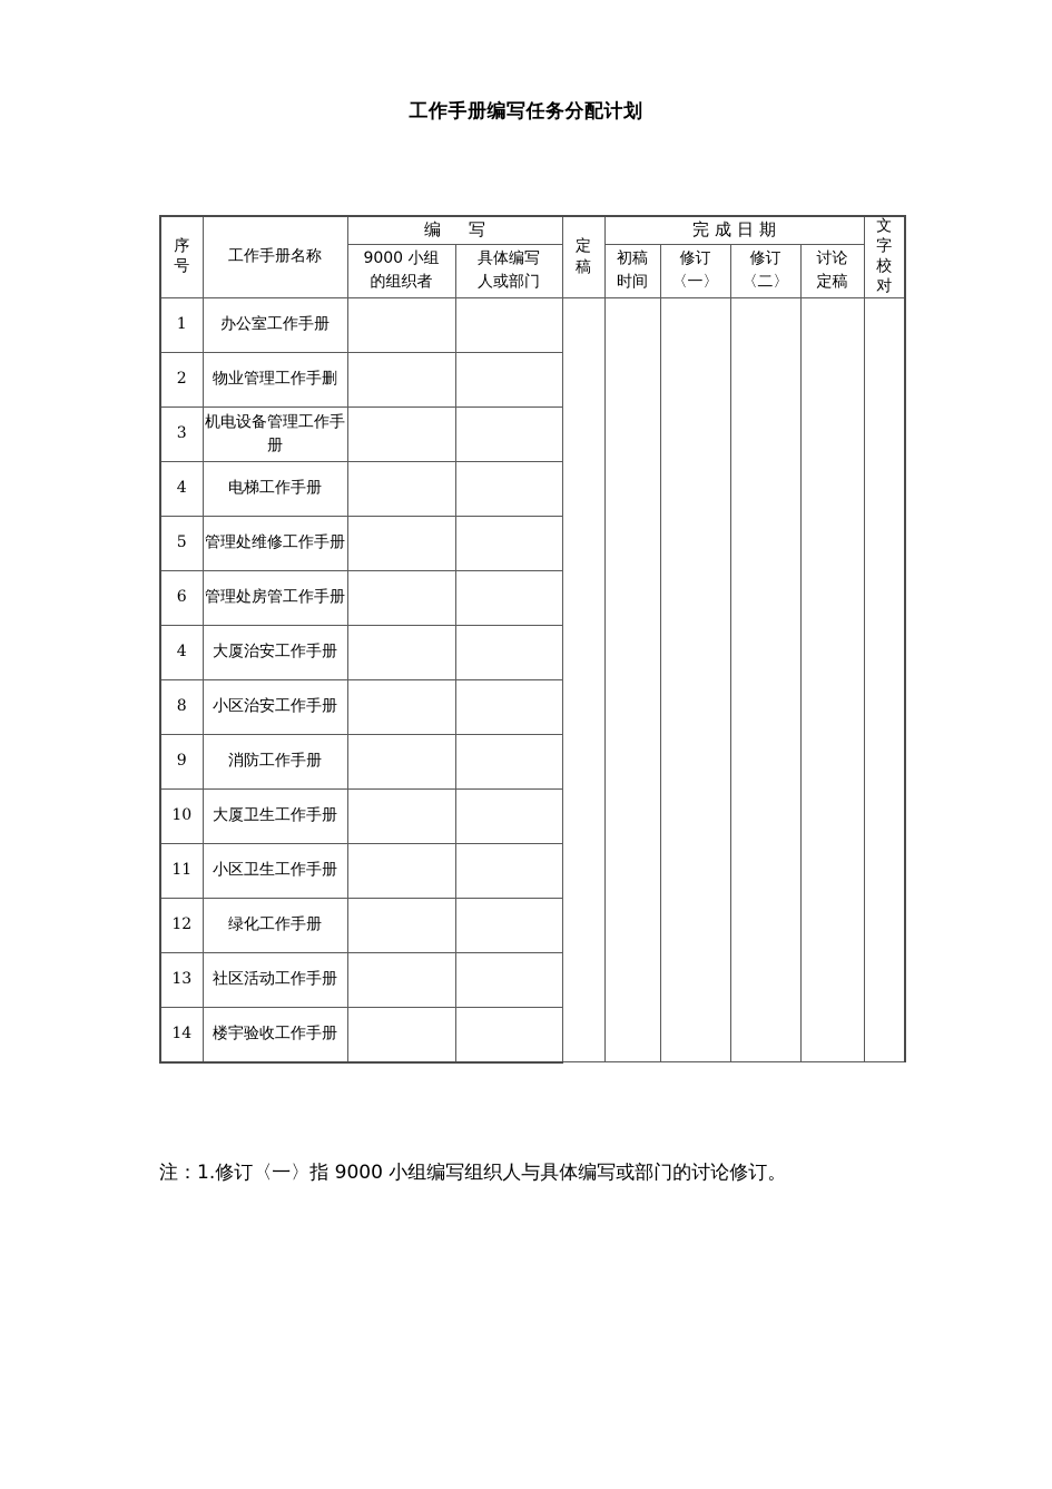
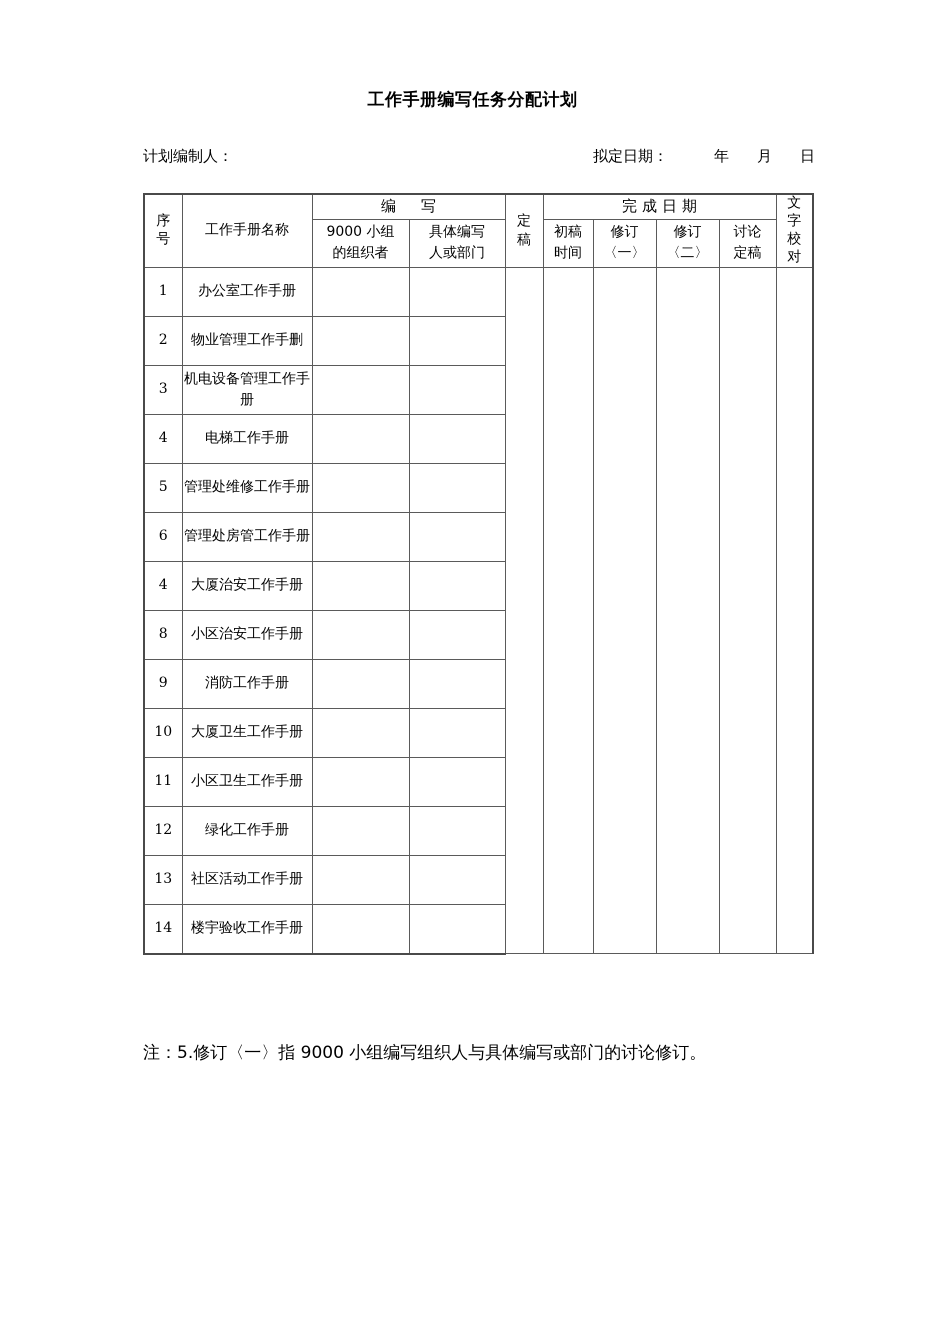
  工作手册编写任务分配计划
+ 计划编制人：
+ 拟定日期： 年 月 日
  序 号	工作手册名称	编 写	定 稿	完成日期	文 字 校 对
  9000 小组 的组织者	具体编写 人或部门	初稿 时间	修订 〈一〉	修订 〈二〉	讨论 定稿
  1	办公室工作手册
  2	物业管理工作手删
  3	机电设备管理工作手册
  4	电梯工作手册
  5	管理处维修工作手册
  6	管理处房管工作手册
  4	大厦治安工作手册
  8	小区治安工作手册
  9	消防工作手册
  10	大厦卫生工作手册
  11	小区卫生工作手册
  12	绿化工作手册
  13	社区活动工作手册
  14	楼宇验收工作手册
- 注：1.修订〈一〉指 9000 小组编写组织人与具体编写或部门的讨论修订。
+ 注：5.修订〈一〉指 9000 小组编写组织人与具体编写或部门的讨论修订。
